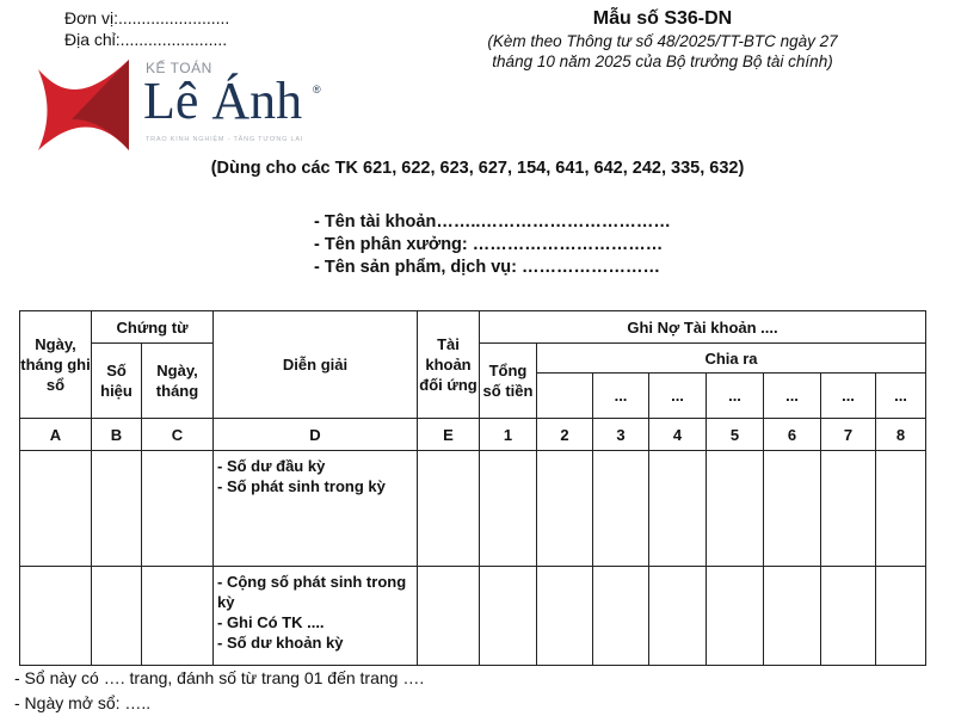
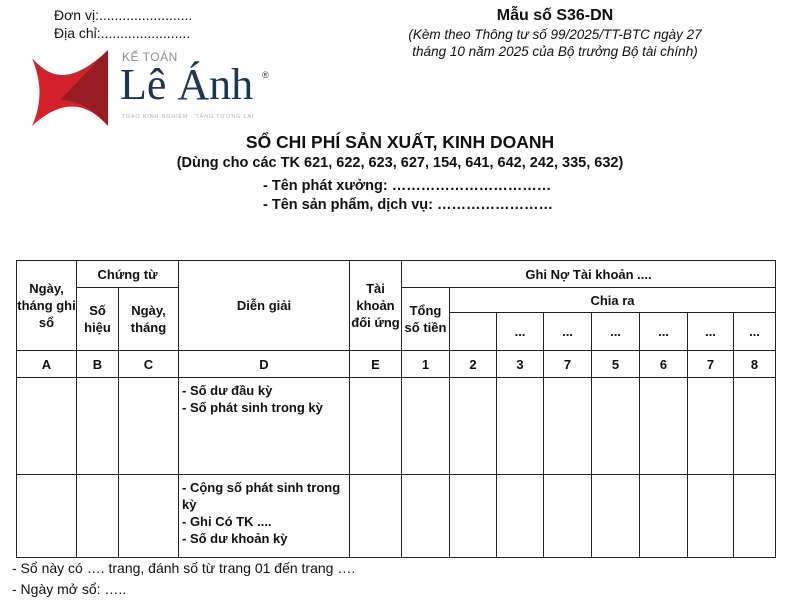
  Đơn vị:........................
  Địa chỉ:.......................
  Mẫu số S36-DN
- (Kèm theo Thông tư số 48/2025/TT-BTC ngày 27
+ (Kèm theo Thông tư số 99/2025/TT-BTC ngày 27
  tháng 10 năm 2025 của Bộ trưởng Bộ tài chính)
  KẾ TOÁN
  Lê Ánh
  ®
+ SỔ CHI PHÍ SẢN XUẤT, KINH DOANH
  (Dùng cho các TK 621, 622, 623, 627, 154, 641, 642, 242, 335, 632)
- - Tên tài khoản……..……………………………
- - Tên phân xưởng: ……………………………
+ - Tên phát xưởng: ……………………………
  - Tên sản phẩm, dịch vụ: ……………………
  Ngày, tháng ghi sổ	Chứng từ	Diễn giải	Tài khoản đối ứng	Ghi Nợ Tài khoản ....
  Số hiệu	Ngày, tháng	Tổng số tiền	Chia ra
  	...	...	...	...	...	...
- A	B	C	D	E	1	2	3	4	5	6	7	8
+ A	B	C	D	E	1	2	3	7	5	6	7	8
  			- Số dư đầu kỳ - Số phát sinh trong kỳ
  			- Cộng số phát sinh trong kỳ - Ghi Có TK .... - Số dư khoản kỳ
  - Sổ này có …. trang, đánh số từ trang 01 đến trang ….
  - Ngày mở sổ: …..
